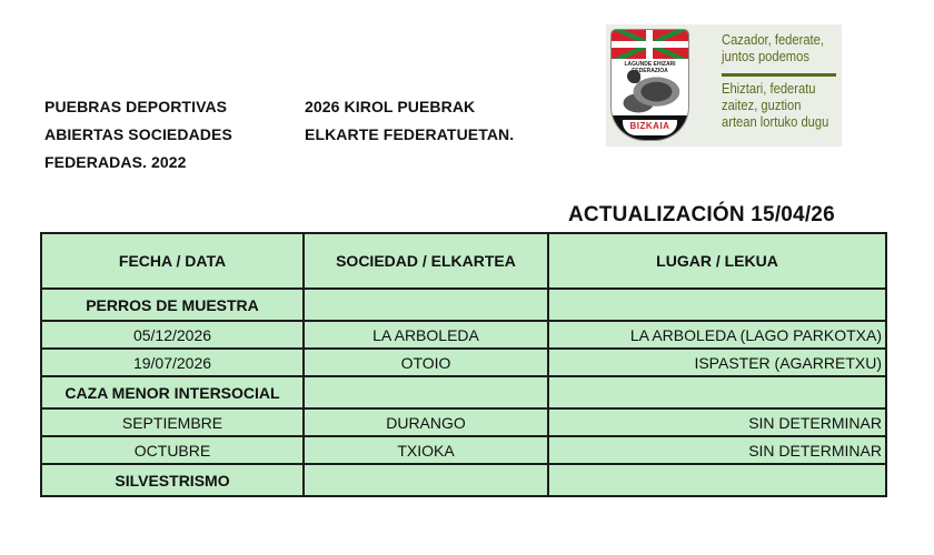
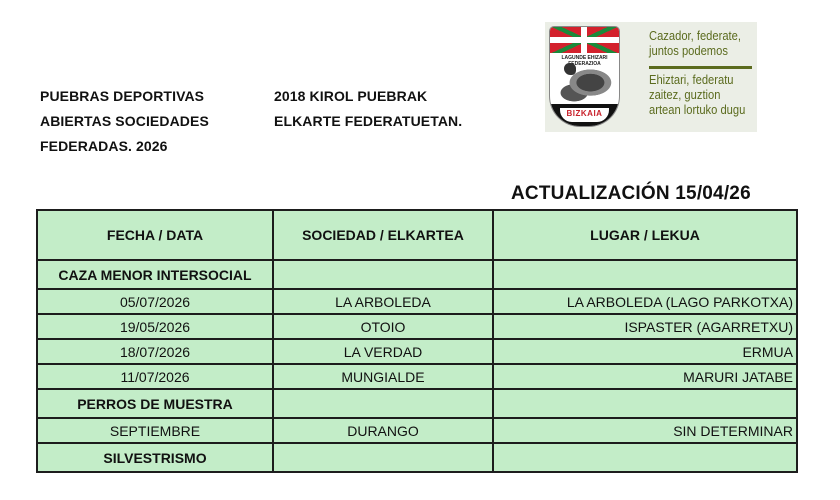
  PUEBRAS DEPORTIVAS
  ABIERTAS SOCIEDADES
- FEDERADAS. 2022
+ FEDERADAS. 2026
- 2026 KIROL PUEBRAK
+ 2018 KIROL PUEBRAK
  ELKARTE FEDERATUETAN.
  BIZKAIA
  Cazador, federate,
  juntos podemos
  Ehiztari, federatu
  zaitez, guztion
  artean lortuko dugu
  ACTUALIZACIÓN 15/04/26
  FECHA / DATA	SOCIEDAD / ELKARTEA	LUGAR / LEKUA
- PERROS DE MUESTRA
+ CAZA MENOR INTERSOCIAL
- 05/12/2026	LA ARBOLEDA	LA ARBOLEDA (LAGO PARKOTXA)
+ 05/07/2026	LA ARBOLEDA	LA ARBOLEDA (LAGO PARKOTXA)
- 19/07/2026	OTOIO	ISPASTER (AGARRETXU)
+ 19/05/2026	OTOIO	ISPASTER (AGARRETXU)
+ 18/07/2026	LA VERDAD	ERMUA
+ 11/07/2026	MUNGIALDE	MARURI JATABE
- CAZA MENOR INTERSOCIAL
+ PERROS DE MUESTRA
  SEPTIEMBRE	DURANGO	SIN DETERMINAR
- OCTUBRE	TXIOKA	SIN DETERMINAR
  SILVESTRISMO
